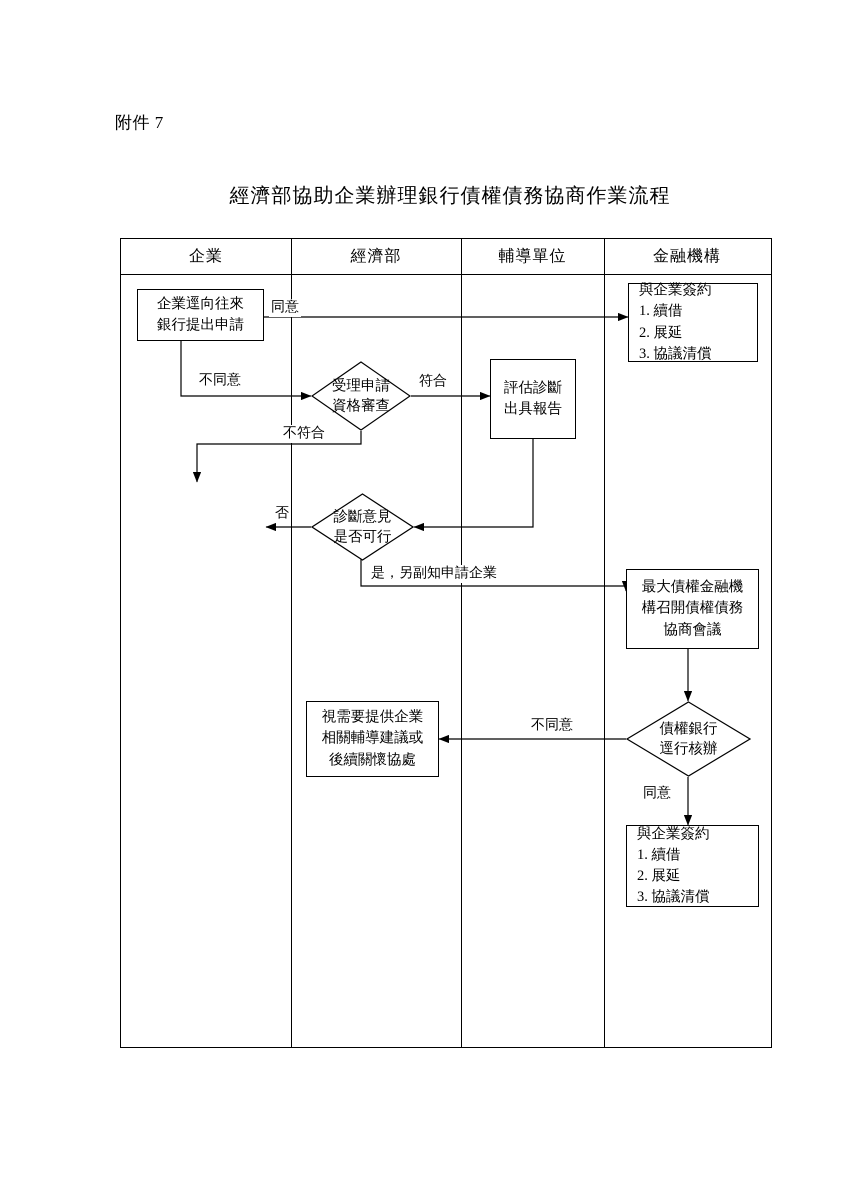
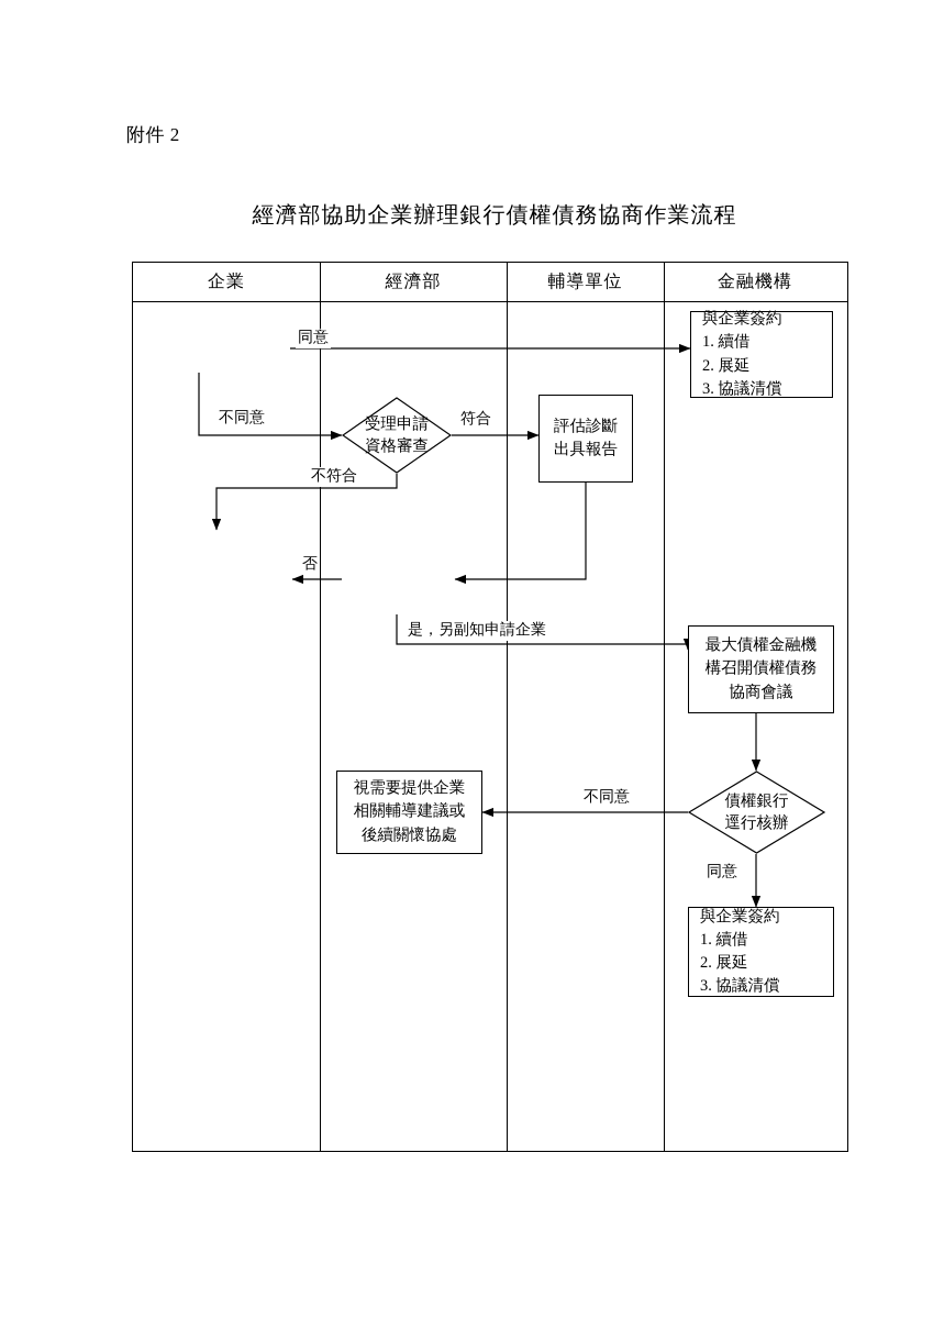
- 附件 7
+ 附件 2
  經濟部協助企業辦理銀行債權債務協商作業流程
  企業
  經濟部
  輔導單位
  金融機構
- 企業逕向往來
- 銀行提出申請
  與企業簽約
  1. 續借
  2. 展延
  3. 協議清償
  受理申請
  資格審查
  評估診斷
  出具報告
- 診斷意見
- 是否可行
  最大債權金融機
  構召開債權債務
  協商會議
  債權銀行
  逕行核辦
  視需要提供企業
  相關輔導建議或
  後續關懷協處
  與企業簽約
  1. 續借
  2. 展延
  3. 協議清償
  同意
  不同意
  符合
  不符合
  否
  是，另副知申請企業
  不同意
  同意
